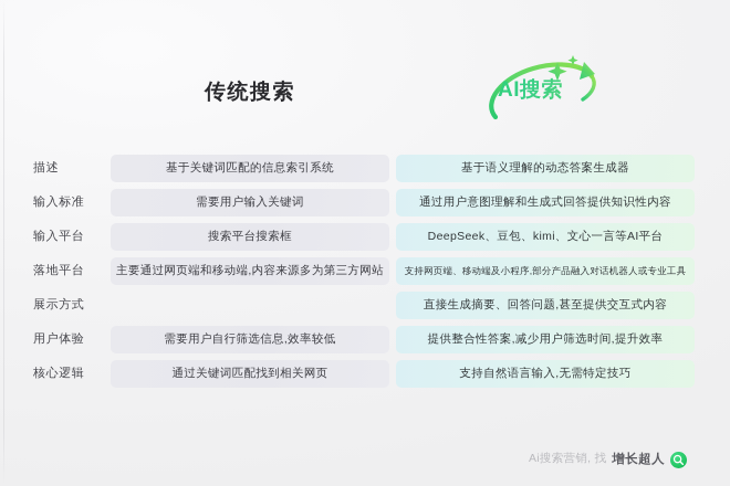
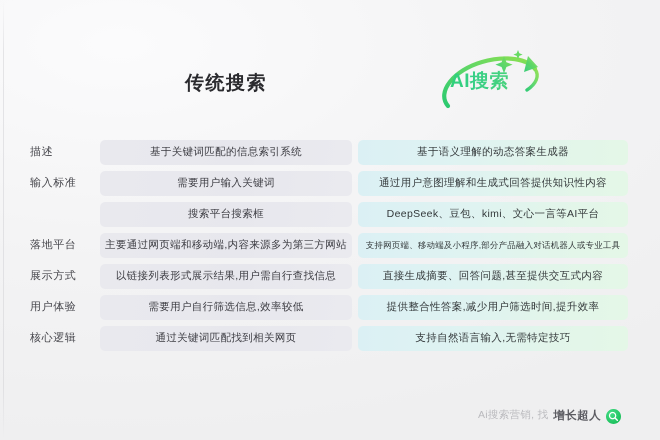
  传统搜索
  AI搜索
  描述
  基于关键词匹配的信息索引系统
  基于语义理解的动态答案生成器
  输入标准
  需要用户输入关键词
  通过用户意图理解和生成式回答提供知识性内容
- 输入平台
  搜索平台搜索框
  DeepSeek、豆包、kimi、文心一言等AI平台
  落地平台
  主要通过网页端和移动端,内容来源多为第三方网站
  支持网页端、移动端及小程序,部分产品融入对话机器人或专业工具
  展示方式
+ 以链接列表形式展示结果,用户需自行查找信息
  直接生成摘要、回答问题,甚至提供交互式内容
  用户体验
  需要用户自行筛选信息,效率较低
  提供整合性答案,减少用户筛选时间,提升效率
  核心逻辑
  通过关键词匹配找到相关网页
  支持自然语言输入,无需特定技巧
  Ai搜索营销, 找
  增长超人
